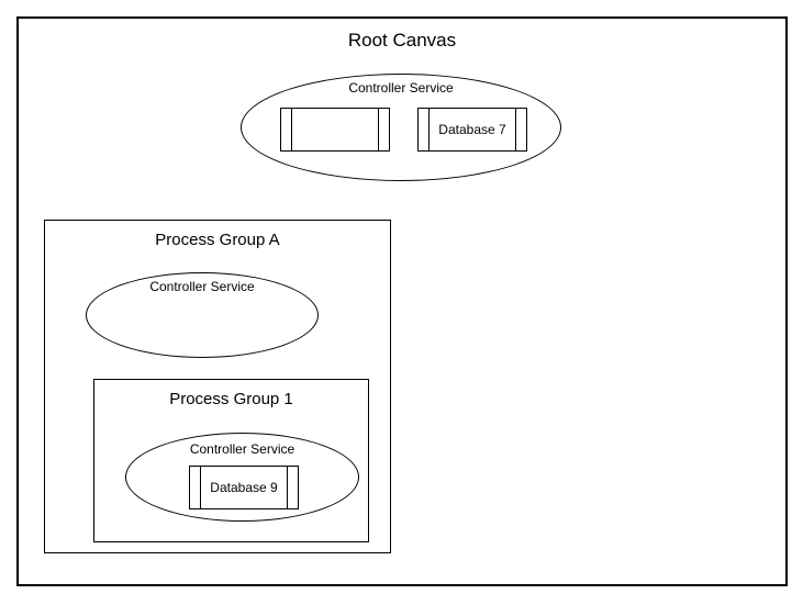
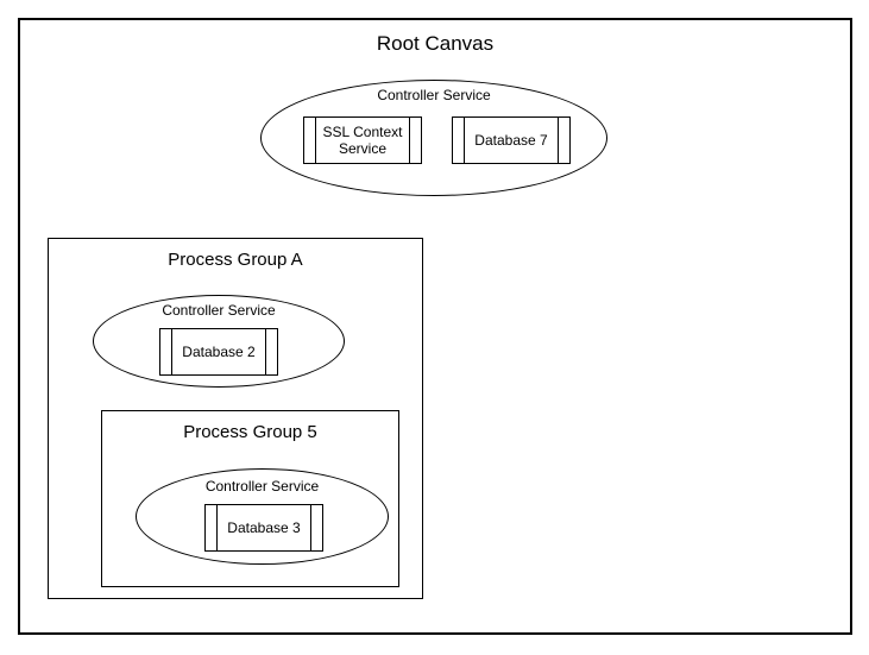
  Root Canvas
  Controller Service
+ SSL Context Service
  Database 7
  Process Group A
  Controller Service
+ Database 2
- Process Group 1
+ Process Group 5
  Controller Service
- Database 9
+ Database 3
